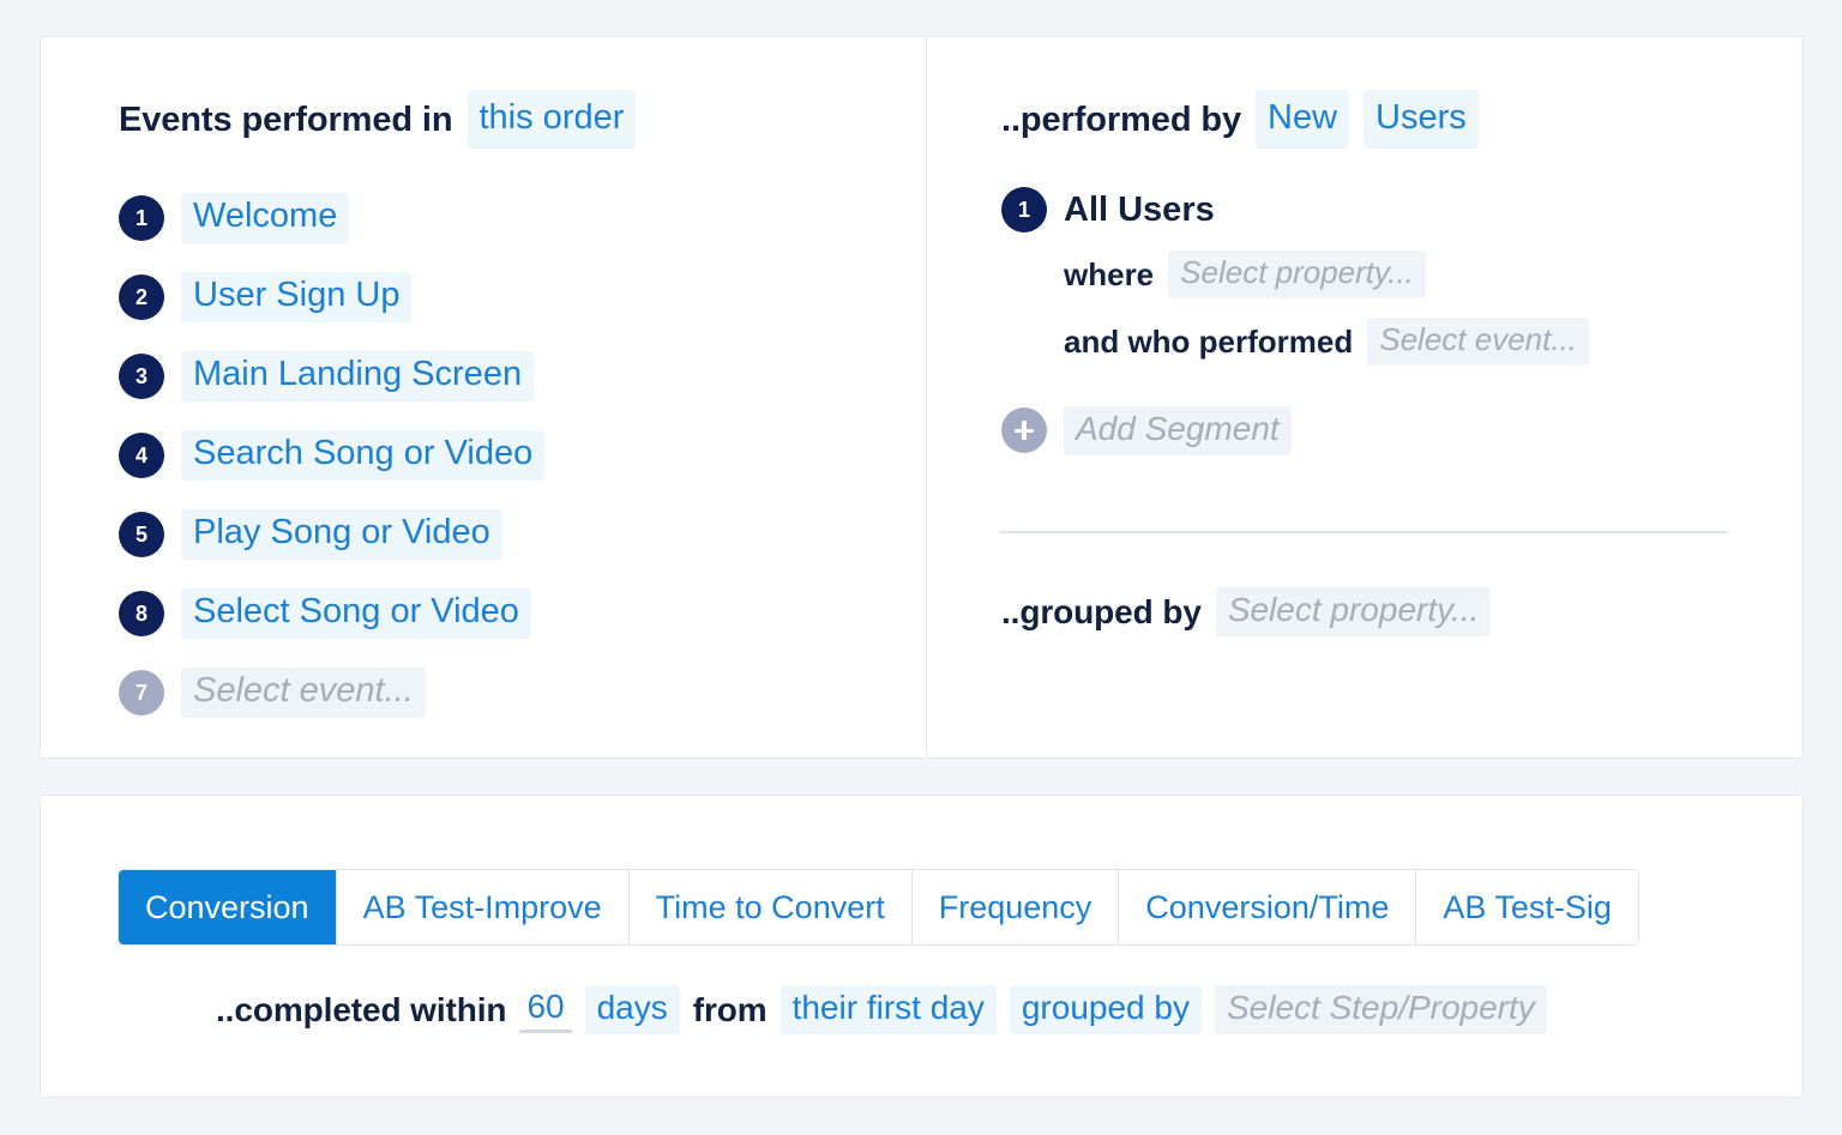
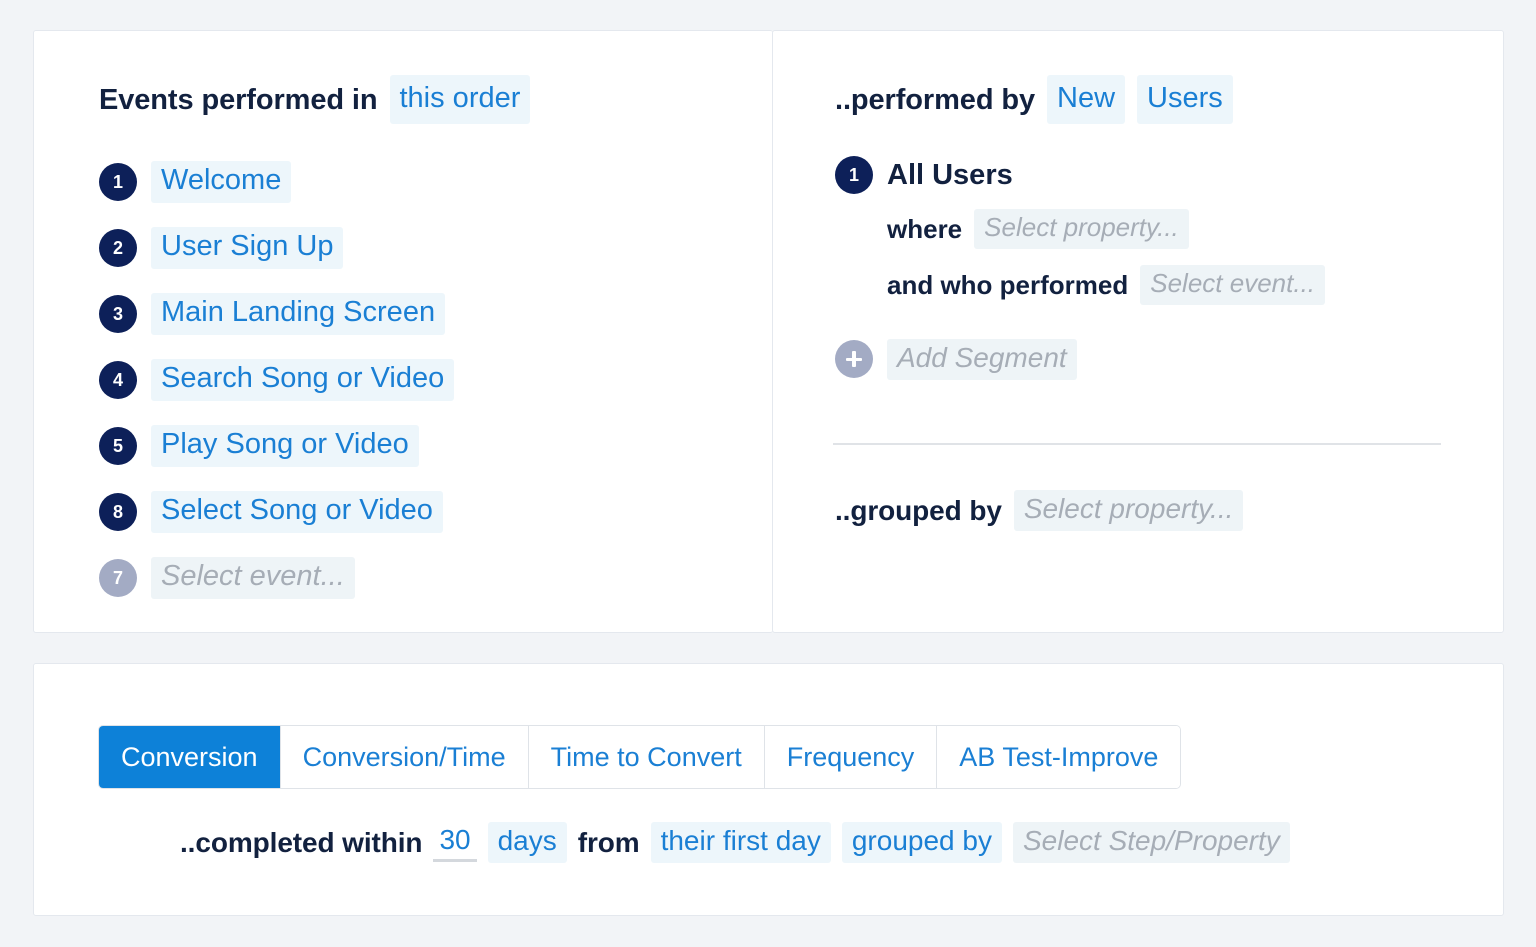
  Events performed in
  this order
  1
  Welcome
  2
  User Sign Up
  3
  Main Landing Screen
  4
  Search Song or Video
  5
  Play Song or Video
  8
  Select Song or Video
  7
  Select event...
  ..performed by
  New
  Users
  1
  All Users
  where
  Select property...
  and who performed
  Select event...
  Add Segment
  ..grouped by
  Select property...
  Conversion
- AB Test-Improve
+ Conversion/Time
  Time to Convert
  Frequency
- Conversion/Time
+ AB Test-Improve
- AB Test-Sig
  ..completed within
- 60
+ 30
  days
  from
  their first day
  grouped by
  Select Step/Property
